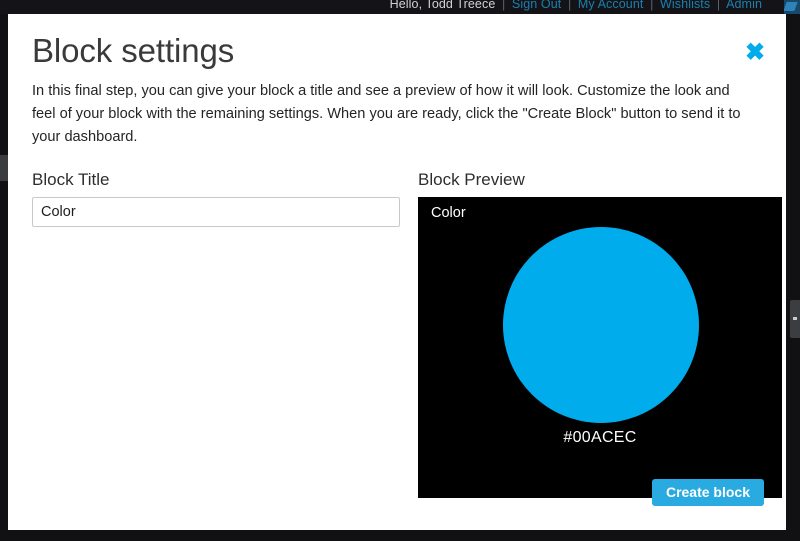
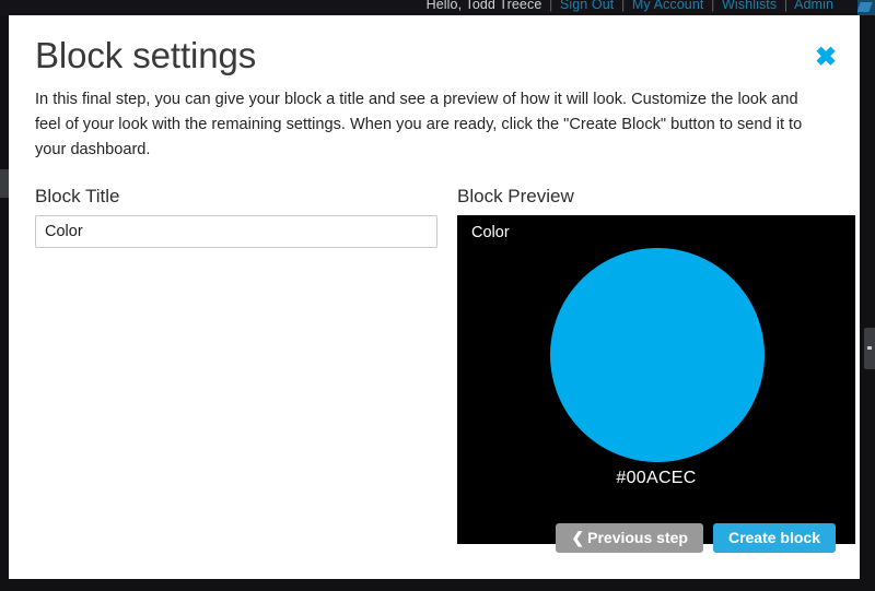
  Hello, Todd Treece | Sign Out | My Account | Wishlists | Admin
  ✖
  Block settings
- In this final step, you can give your block a title and see a preview of how it will look. Customize the look and feel of your block with the remaining settings. When you are ready, click the "Create Block" button to send it to your dashboard.
+ In this final step, you can give your block a title and see a preview of how it will look. Customize the look and feel of your look with the remaining settings. When you are ready, click the "Create Block" button to send it to your dashboard.
  Block Title
  Color
  Block Preview
  Color
  #00ACEC
+ ❮ Previous step
  Create block
